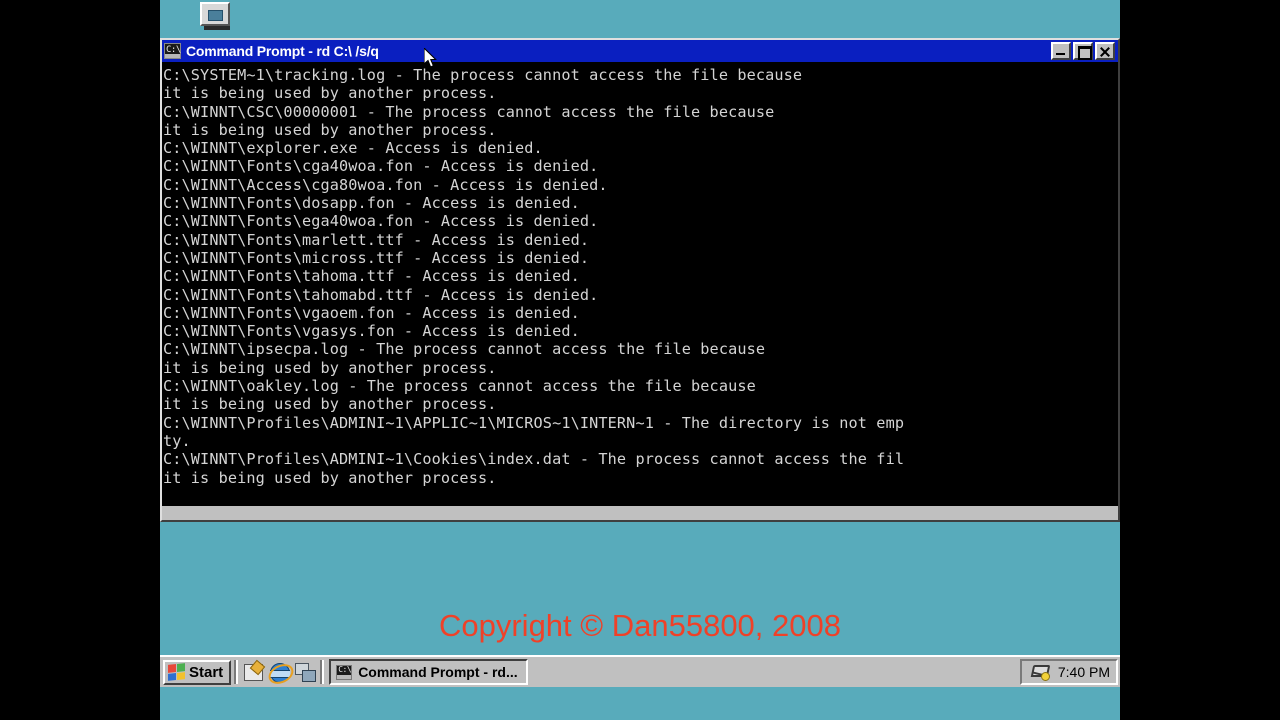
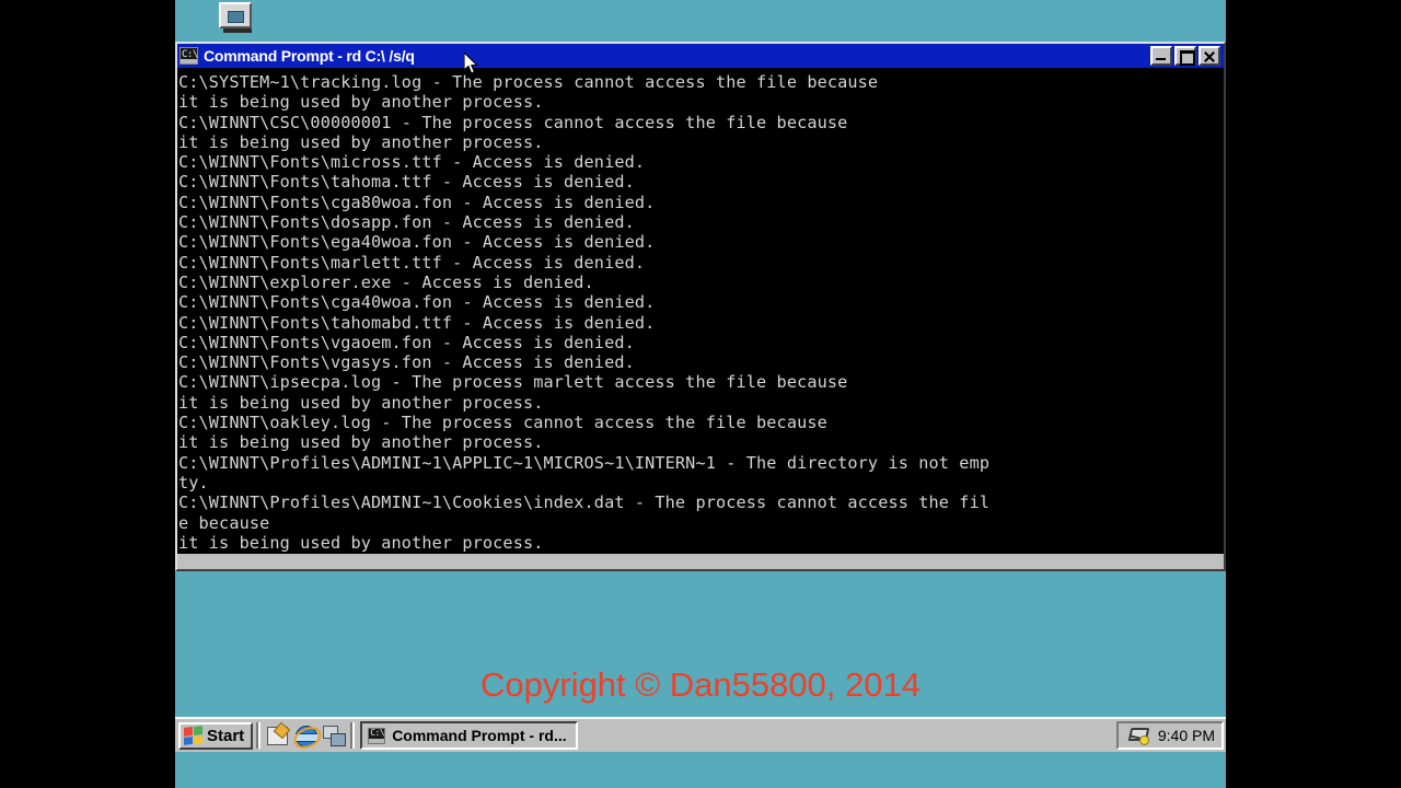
- Copyright © Dan55800, 2008
+ Copyright © Dan55800, 2014
  C:\
  Command Prompt - rd C:\ /s/q
  C:\SYSTEM~1\tracking.log - The process cannot access the file because
  it is being used by another process.
  C:\WINNT\CSC\00000001 - The process cannot access the file because
  it is being used by another process.
- C:\WINNT\explorer.exe - Access is denied.
+ C:\WINNT\Fonts\micross.ttf - Access is denied.
- C:\WINNT\Fonts\cga40woa.fon - Access is denied.
+ C:\WINNT\Fonts\tahoma.ttf - Access is denied.
- C:\WINNT\Access\cga80woa.fon - Access is denied.
+ C:\WINNT\Fonts\cga80woa.fon - Access is denied.
  C:\WINNT\Fonts\dosapp.fon - Access is denied.
  C:\WINNT\Fonts\ega40woa.fon - Access is denied.
  C:\WINNT\Fonts\marlett.ttf - Access is denied.
- C:\WINNT\Fonts\micross.ttf - Access is denied.
+ C:\WINNT\explorer.exe - Access is denied.
- C:\WINNT\Fonts\tahoma.ttf - Access is denied.
+ C:\WINNT\Fonts\cga40woa.fon - Access is denied.
  C:\WINNT\Fonts\tahomabd.ttf - Access is denied.
  C:\WINNT\Fonts\vgaoem.fon - Access is denied.
  C:\WINNT\Fonts\vgasys.fon - Access is denied.
- C:\WINNT\ipsecpa.log - The process cannot access the file because
+ C:\WINNT\ipsecpa.log - The process marlett access the file because
  it is being used by another process.
  C:\WINNT\oakley.log - The process cannot access the file because
  it is being used by another process.
  C:\WINNT\Profiles\ADMINI~1\APPLIC~1\MICROS~1\INTERN~1 - The directory is not emp
  ty.
  C:\WINNT\Profiles\ADMINI~1\Cookies\index.dat - The process cannot access the fil
+ e because
  it is being used by another process.
  Start
  C:\
  Command Prompt - rd...
- 7:40 PM
+ 9:40 PM
